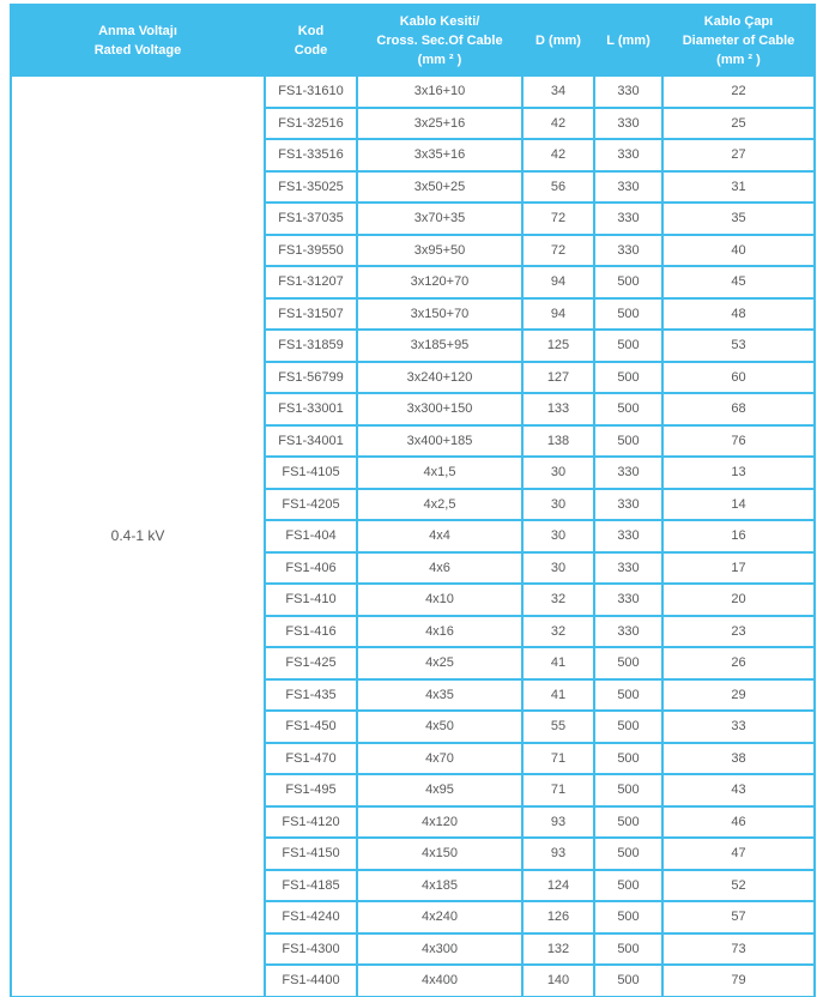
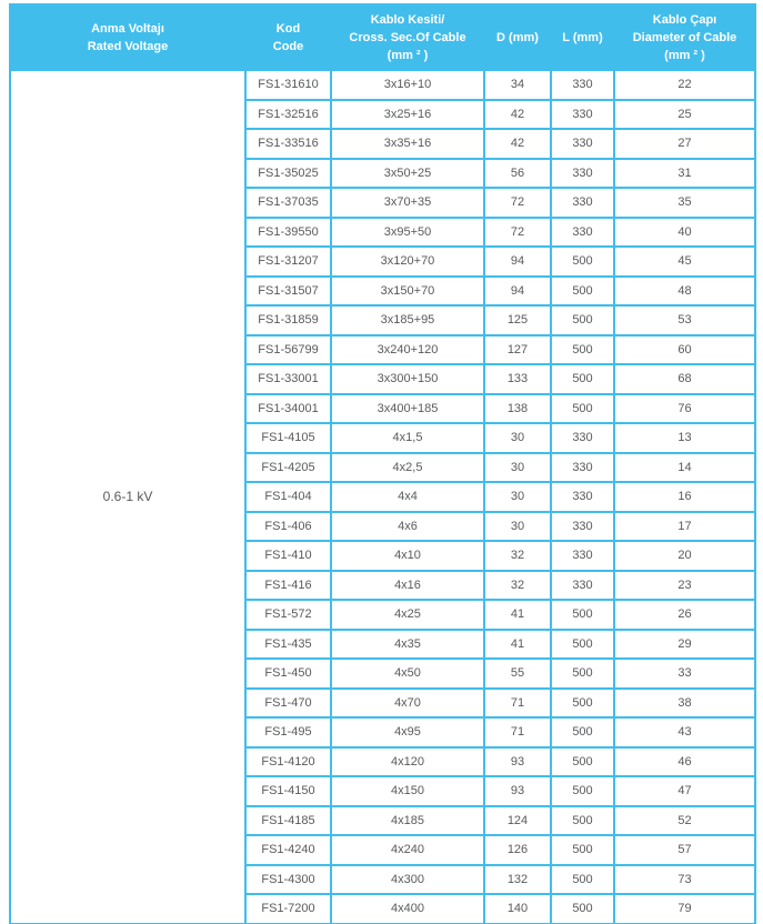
  Anma Voltajı Rated Voltage	Kod Code	Kablo Kesiti/ Cross. Sec.Of Cable (mm ² )	D (mm)	L (mm)	Kablo Çapı Diameter of Cable (mm ² )
- 0.4-1 kV	FS1-31610	3x16+10	34	330	22
+ 0.6-1 kV	FS1-31610	3x16+10	34	330	22
  FS1-32516	3x25+16	42	330	25
  FS1-33516	3x35+16	42	330	27
  FS1-35025	3x50+25	56	330	31
  FS1-37035	3x70+35	72	330	35
  FS1-39550	3x95+50	72	330	40
  FS1-31207	3x120+70	94	500	45
  FS1-31507	3x150+70	94	500	48
  FS1-31859	3x185+95	125	500	53
  FS1-56799	3x240+120	127	500	60
  FS1-33001	3x300+150	133	500	68
  FS1-34001	3x400+185	138	500	76
  FS1-4105	4x1,5	30	330	13
  FS1-4205	4x2,5	30	330	14
  FS1-404	4x4	30	330	16
  FS1-406	4x6	30	330	17
  FS1-410	4x10	32	330	20
  FS1-416	4x16	32	330	23
- FS1-425	4x25	41	500	26
+ FS1-572	4x25	41	500	26
  FS1-435	4x35	41	500	29
  FS1-450	4x50	55	500	33
  FS1-470	4x70	71	500	38
  FS1-495	4x95	71	500	43
  FS1-4120	4x120	93	500	46
  FS1-4150	4x150	93	500	47
  FS1-4185	4x185	124	500	52
  FS1-4240	4x240	126	500	57
  FS1-4300	4x300	132	500	73
- FS1-4400	4x400	140	500	79
+ FS1-7200	4x400	140	500	79
